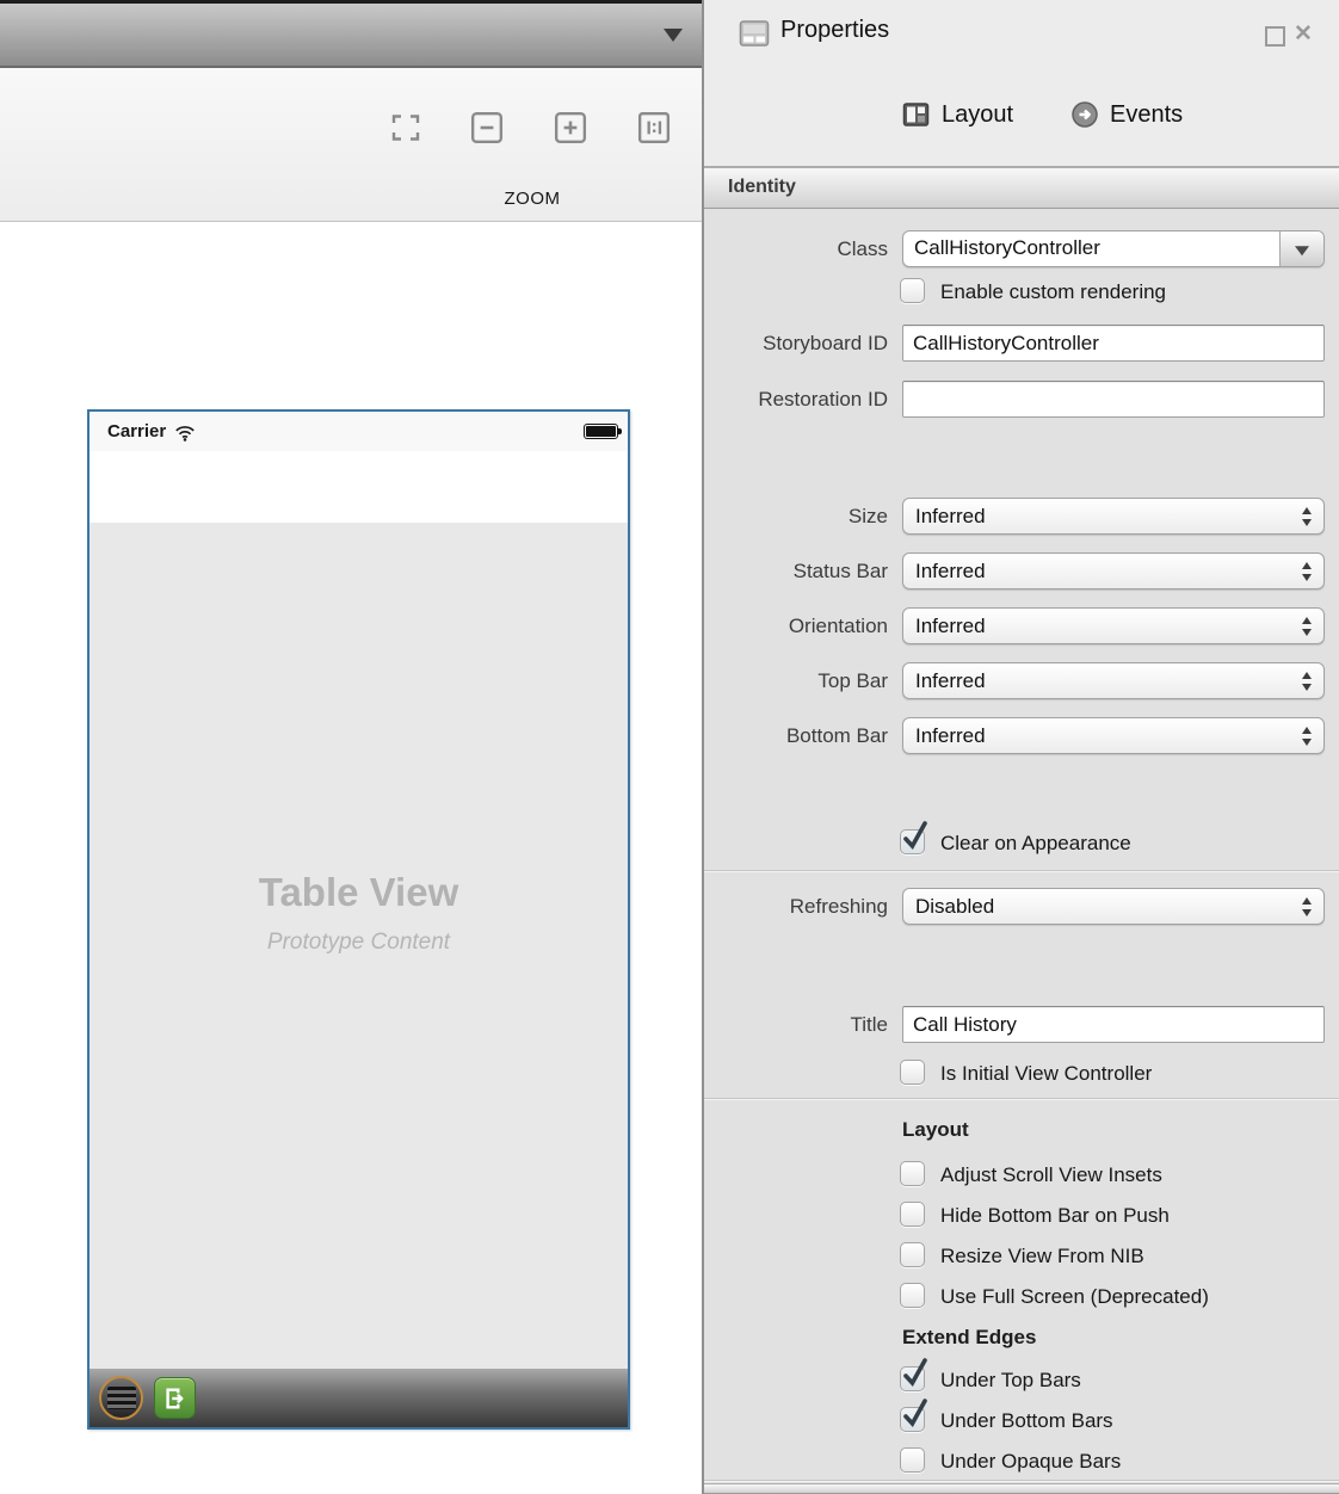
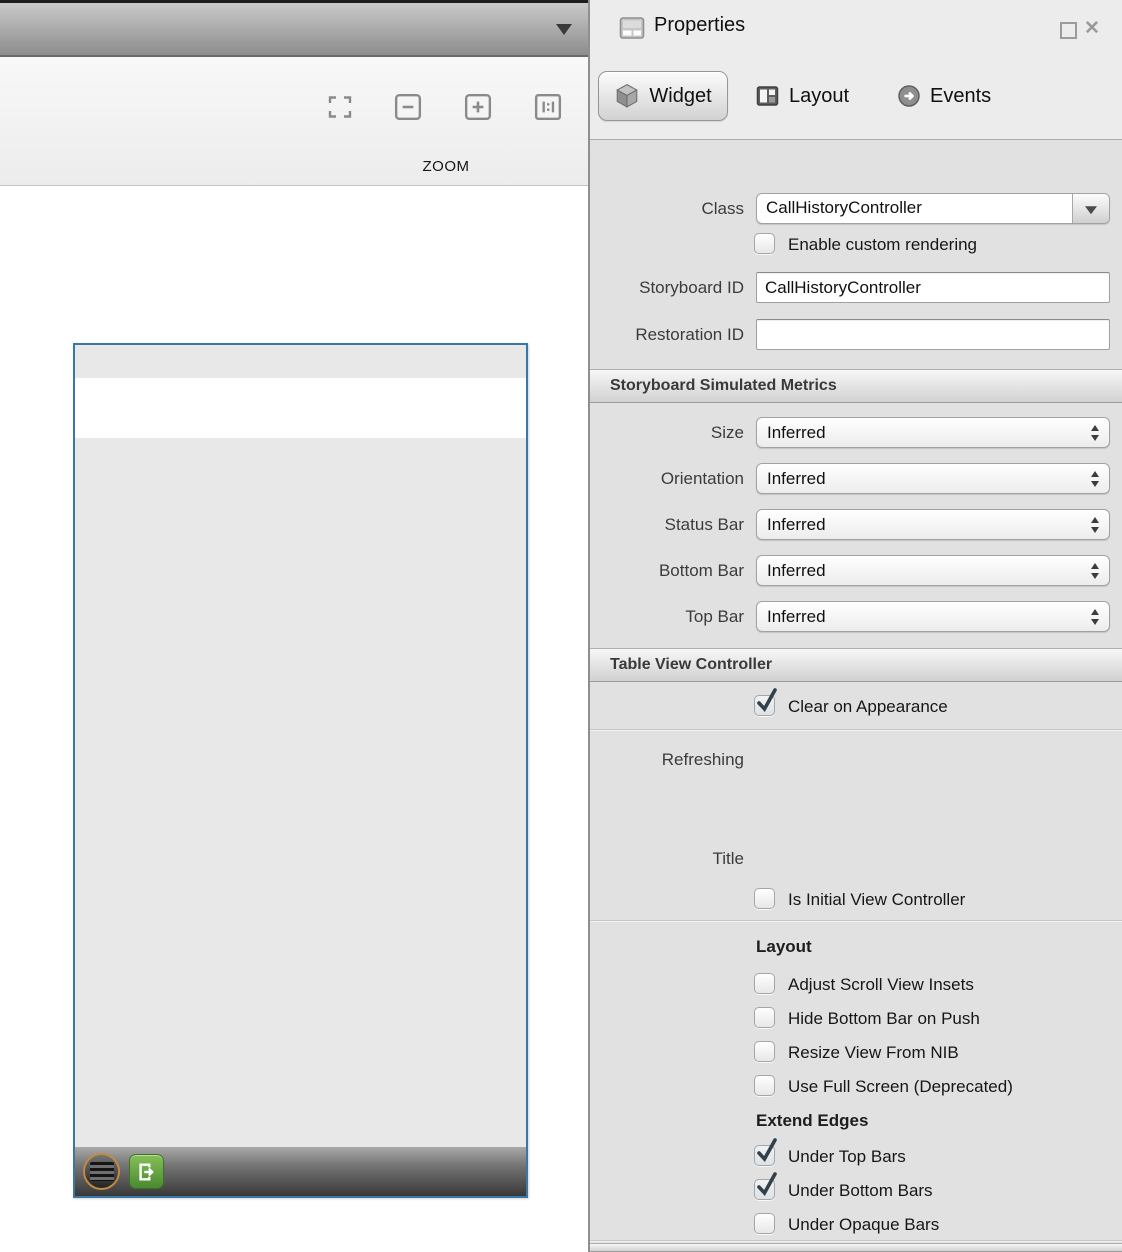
  ZOOM
- Carrier
- Table View
- Prototype Content
  Properties
  ✕
+ Widget
  Layout
  Events
- Identity
  Class
  CallHistoryController
  Enable custom rendering
  Storyboard ID
  CallHistoryController
  Restoration ID
+ Storyboard Simulated Metrics
  Size
  Inferred
- Status Bar
+ Orientation
  Inferred
- Orientation
+ Status Bar
  Inferred
- Top Bar
+ Bottom Bar
  Inferred
- Bottom Bar
+ Top Bar
  Inferred
+ Table View Controller
  Clear on Appearance
  Refreshing
- Disabled
  Title
- Call History
  Is Initial View Controller
  Layout
  Adjust Scroll View Insets
  Hide Bottom Bar on Push
  Resize View From NIB
  Use Full Screen (Deprecated)
  Extend Edges
  Under Top Bars
  Under Bottom Bars
  Under Opaque Bars
